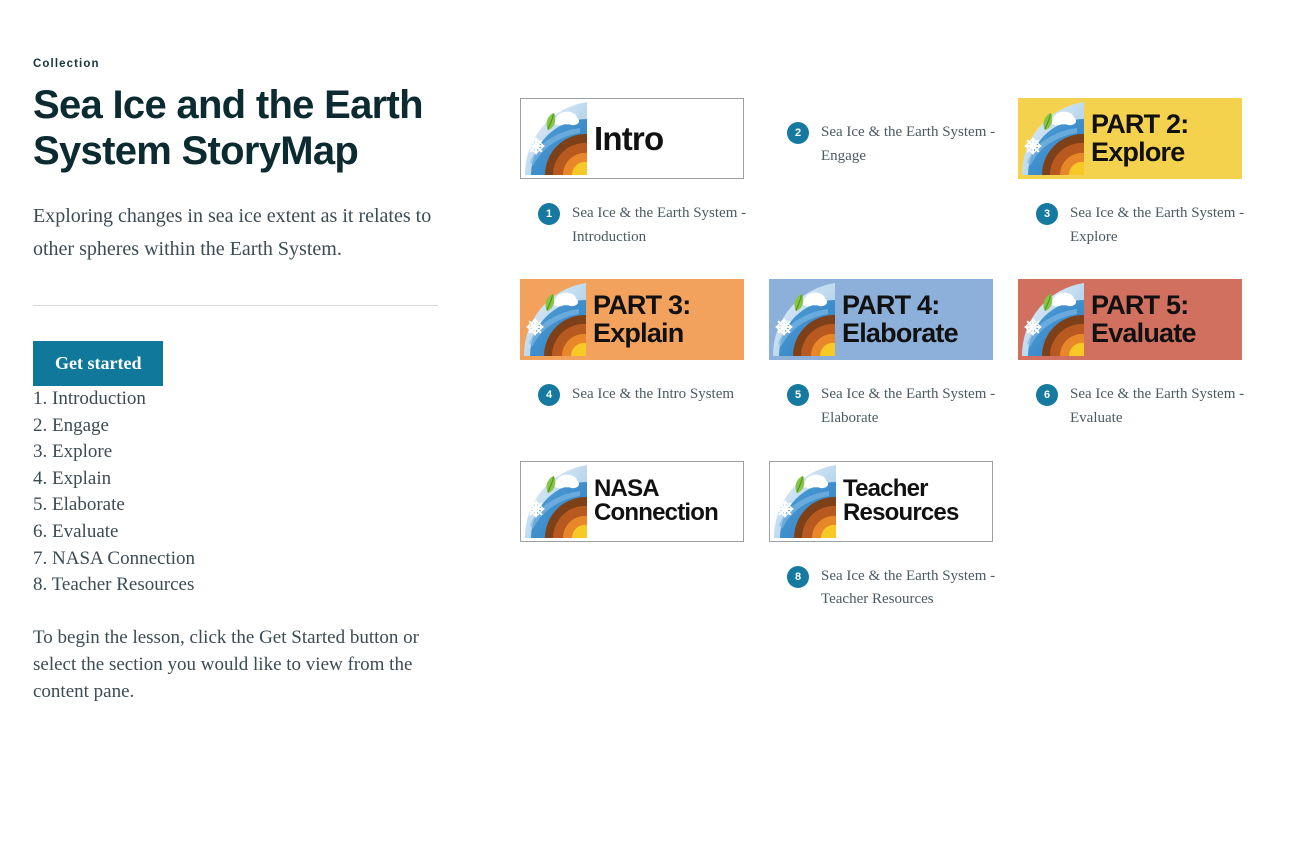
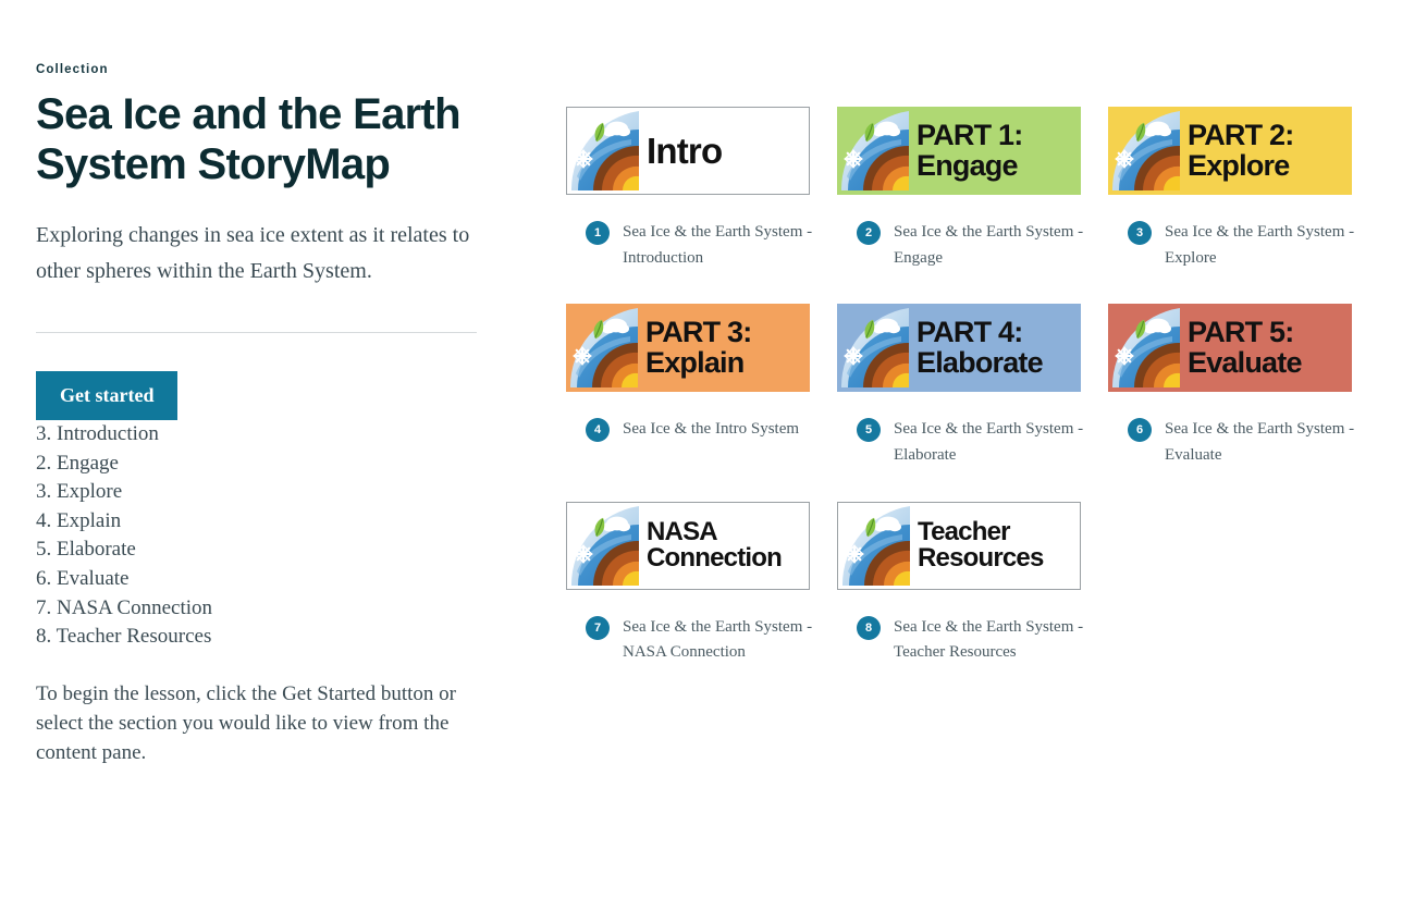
  Collection
  Sea Ice and the Earth System StoryMap
  Exploring changes in sea ice extent as it relates to other spheres within the Earth System.
  Get started
- 1. Introduction
+ 3. Introduction
  2. Engage
  3. Explore
  4. Explain
  5. Elaborate
  6. Evaluate
  7. NASA Connection
  8. Teacher Resources
  To begin the lesson, click the Get Started button or select the section you would like to view from the content pane.
  Intro
  1
  Sea Ice & the Earth System - Introduction
+ PART 1:
+ Engage
  2
  Sea Ice & the Earth System - Engage
  PART 2:
  Explore
  3
  Sea Ice & the Earth System - Explore
  PART 3:
  Explain
  4
  Sea Ice & the Intro System
  PART 4:
  Elaborate
  5
  Sea Ice & the Earth System - Elaborate
  PART 5:
  Evaluate
  6
  Sea Ice & the Earth System - Evaluate
  NASA
  Connection
+ 7
+ Sea Ice & the Earth System - NASA Connection
  Teacher
  Resources
  8
  Sea Ice & the Earth System - Teacher Resources
